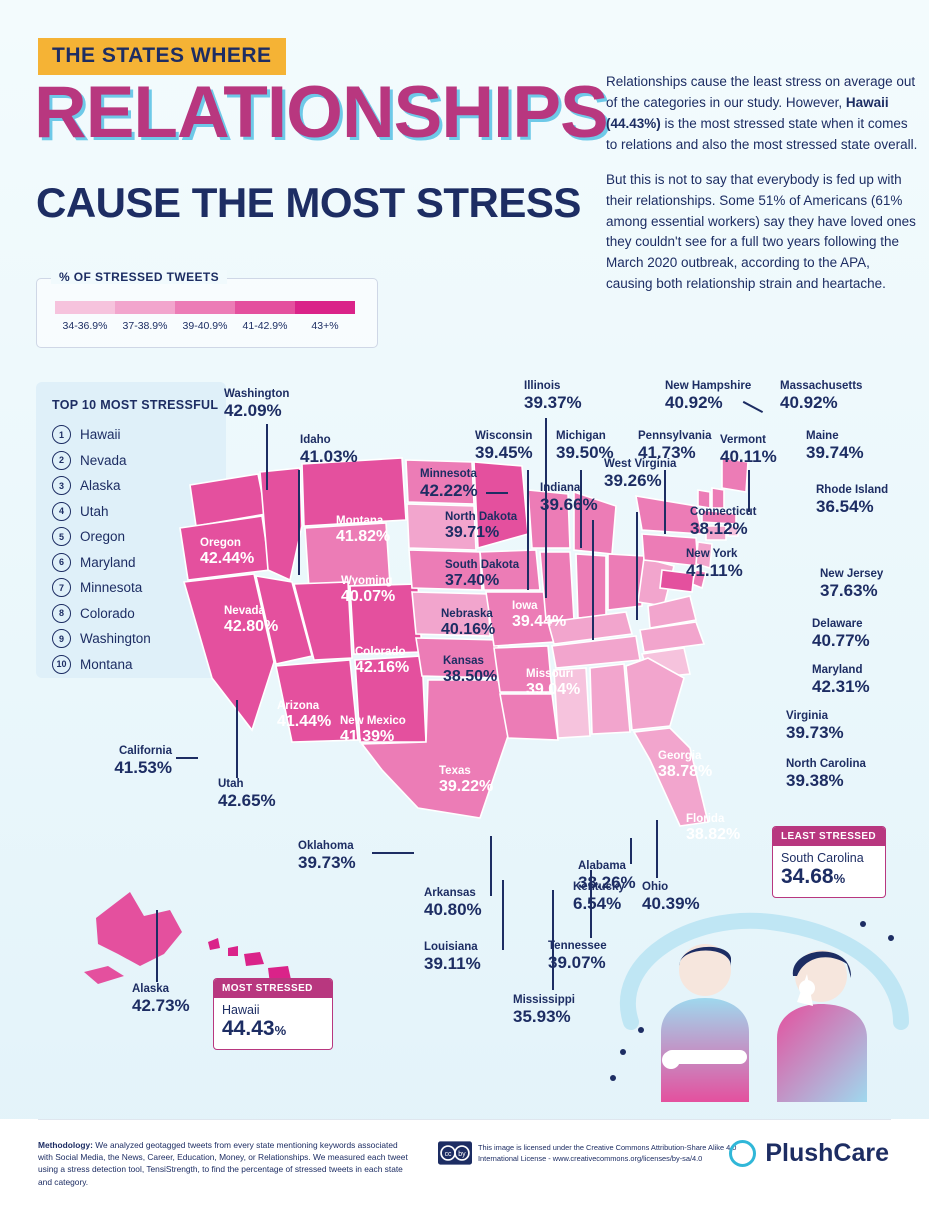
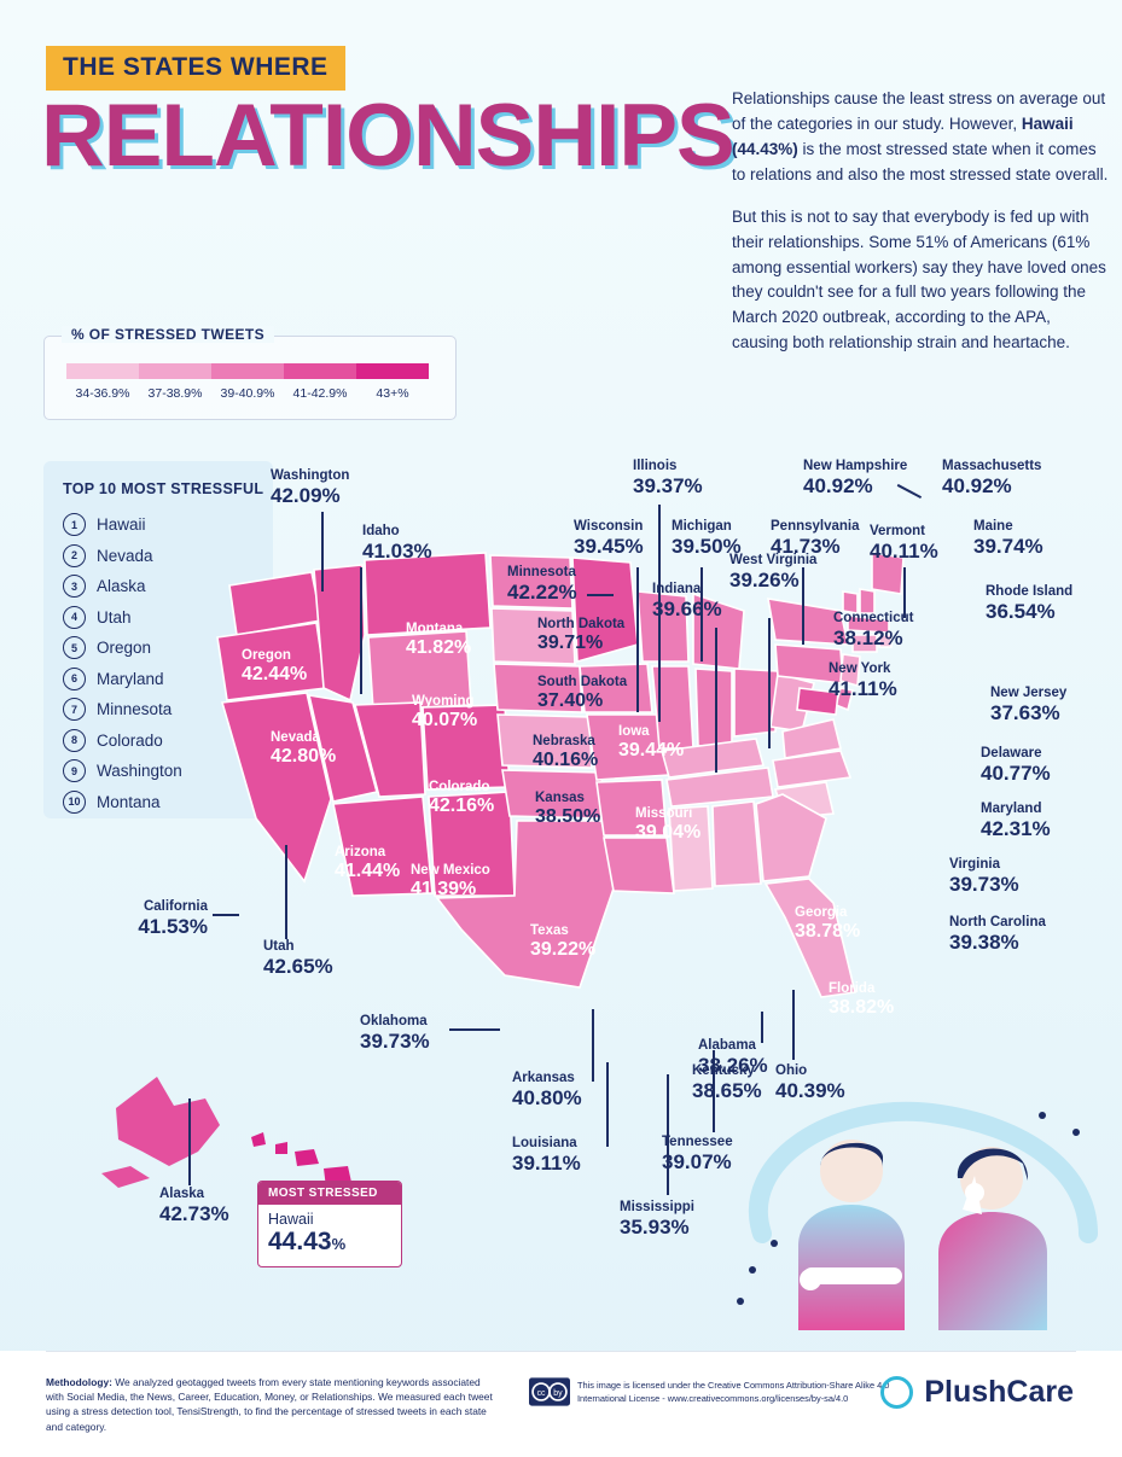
  THE STATES WHERE
  RELATIONSHIPS
- CAUSE THE MOST STRESS
  Relationships cause the least stress on average out of the categories in our study. However, Hawaii (44.43%) is the most stressed state when it comes to relations and also the most stressed state overall.
  But this is not to say that everybody is fed up with their relationships. Some 51% of Americans (61% among essential workers) say they have loved ones they couldn't see for a full two years following the March 2020 outbreak, according to the APA, causing both relationship strain and heartache.
  % OF STRESSED TWEETS
  34-36.9%
  37-38.9%
  39-40.9%
  41-42.9%
  43+%
  TOP 10 MOST STRESSFUL
  1
  Hawaii
  2
  Nevada
  3
  Alaska
  4
  Utah
  5
  Oregon
  6
  Maryland
  7
  Minnesota
  8
  Colorado
  9
  Washington
  10
  Montana
  Montana
  41.82%
  Oregon
  42.44%
  Wyoming
  40.07%
  Nevada
  42.80%
  Colorado
  42.16%
  Arizona
  41.44%
  New Mexico
  41.39%
  Texas
  39.22%
  North Dakota
  39.71%
  South Dakota
  37.40%
  Nebraska
  40.16%
  Kansas
  38.50%
  Iowa
  39.44%
  Missouri
  39.04%
  Georgia
  38.78%
  Florida
  38.82%
  Washington
  42.09%
  Idaho
  41.03%
  Minnesota
  42.22%
  Wisconsin
  39.45%
  Illinois
  39.37%
  Michigan
  39.50%
  Indiana
  39.66%
  West Virginia
  39.26%
  Pennsylvania
  41.73%
  New Hampshire
  40.92%
  Massachusetts
  40.92%
  Maine
  39.74%
  Rhode Island
  36.54%
  Vermont
  40.11%
  Connecticut
  38.12%
  New York
  41.11%
  New Jersey
  37.63%
  Delaware
  40.77%
  Maryland
  42.31%
  Virginia
  39.73%
  North Carolina
  39.38%
  California
  41.53%
  Utah
  42.65%
  Oklahoma
  39.73%
  Arkansas
  40.80%
  Louisiana
  39.11%
  Mississippi
  35.93%
  Tennessee
  39.07%
  Alabama
  38.26%
  Kentucky
- 6.54%
+ 38.65%
  Ohio
  40.39%
  Alaska
  42.73%
  MOST STRESSED
  Hawaii
  44.43%
- LEAST STRESSED
- South Carolina
- 34.68%
  Methodology: We analyzed geotagged tweets from every state mentioning keywords associated with Social Media, the News, Career, Education, Money, or Relationships. We measured each tweet using a stress detection tool, TensiStrength, to find the percentage of stressed tweets in each state and category.
  This image is licensed under the Creative Commons Attribution-Share Alike 4.0 International License - www.creativecommons.org/licenses/by-sa/4.0
  PlushCare
